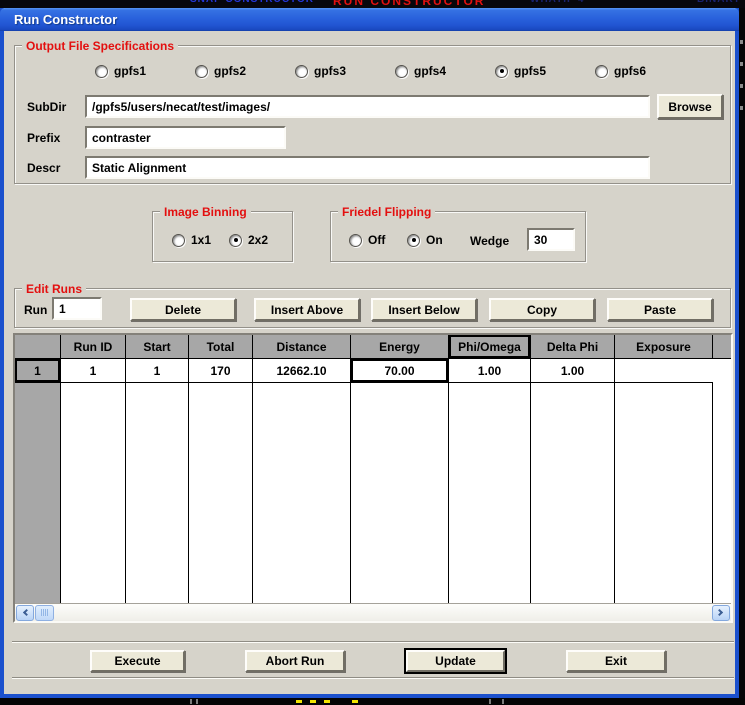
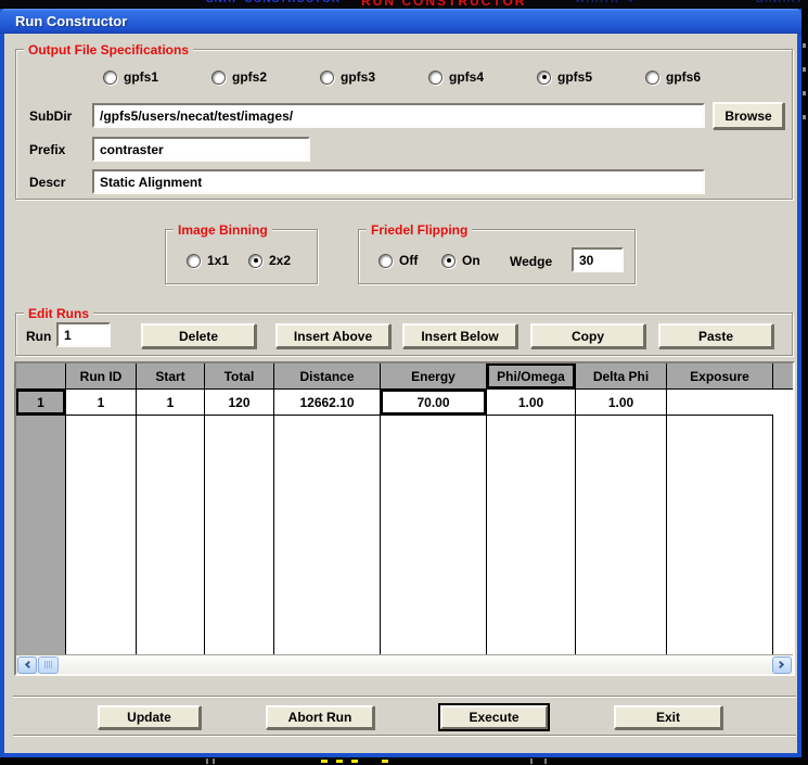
  RUN CONSTRUCTOR
  Run Constructor
  Output File Specifications
  gpfs1
  gpfs2
  gpfs3
  gpfs4
  gpfs5
  gpfs6
  SubDir
  /gpfs5/users/necat/test/images/
  Browse
  Prefix
  contraster
  Descr
  Static Alignment
  Image Binning
  1x1
  2x2
  Friedel Flipping
  Off
  On
  Wedge
  30
  Edit Runs
  Run
  1
  Delete
  Insert Above
  Insert Below
  Copy
  Paste
  Run ID
  Start
  Total
  Distance
  Energy
  Phi/Omega
  Delta Phi
  Exposure
  1
  1
  1
- 170
+ 120
  12662.10
  70.00
  1.00
  1.00
- Execute
+ Update
  Abort Run
- Update
+ Execute
  Exit
